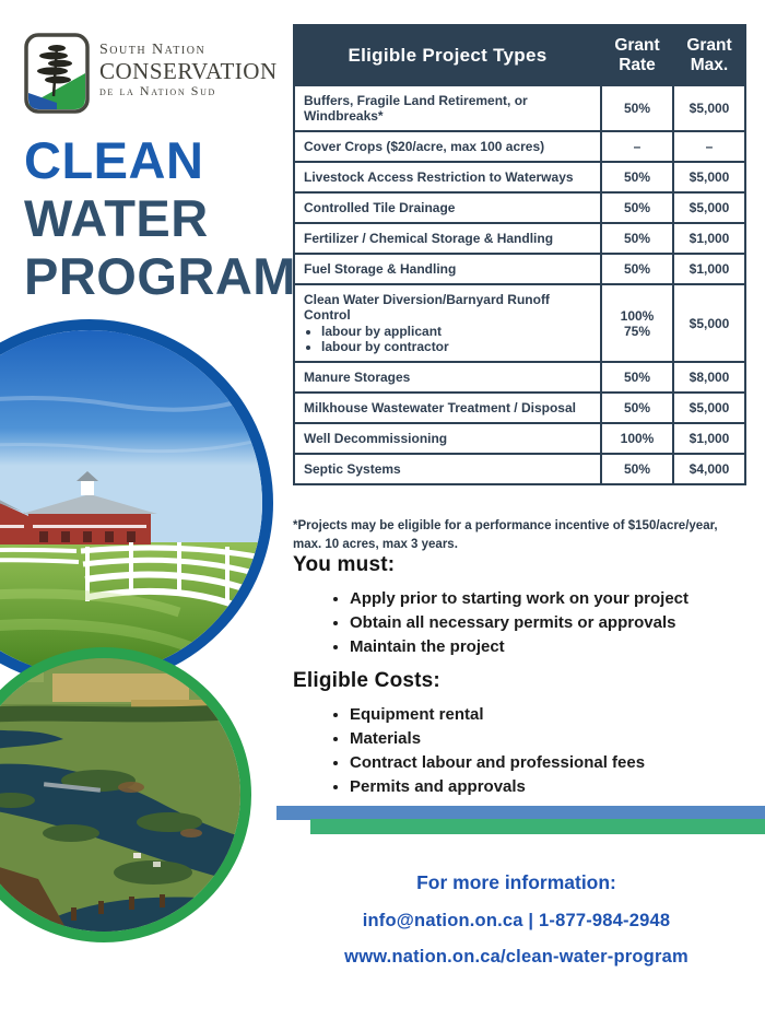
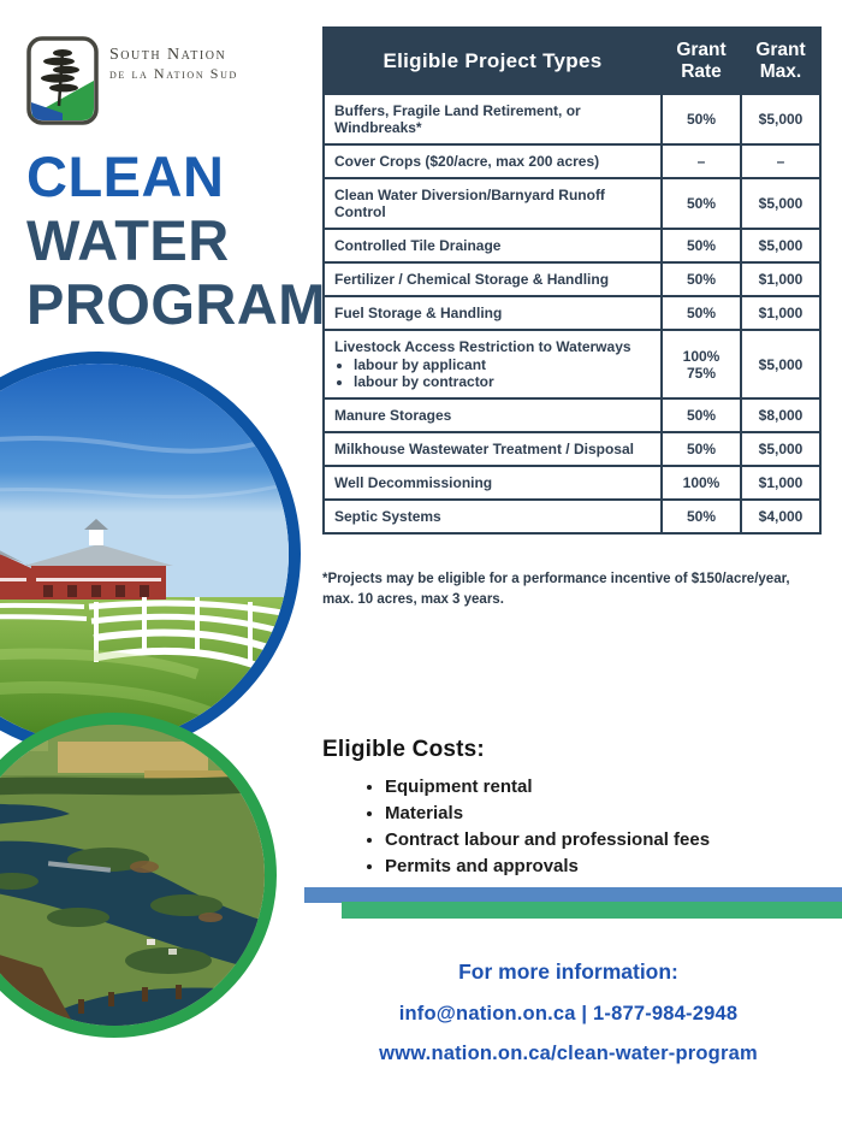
  South Nation
- CONSERVATION
  de la Nation Sud
  CLEAN
  WATER
  PROGRAM
  Eligible Project Types	Grant Rate	Grant Max.
  Buffers, Fragile Land Retirement, or Windbreaks*	50%	$5,000
- Cover Crops ($20/acre, max 100 acres)	–	–
+ Cover Crops ($20/acre, max 200 acres)	–	–
- Livestock Access Restriction to Waterways	50%	$5,000
+ Clean Water Diversion/Barnyard Runoff Control	50%	$5,000
  Controlled Tile Drainage	50%	$5,000
  Fertilizer / Chemical Storage & Handling	50%	$1,000
  Fuel Storage & Handling	50%	$1,000
- Clean Water Diversion/Barnyard Runoff Controllabour by applicantlabour by contractor	100% 75%	$5,000
+ Livestock Access Restriction to Waterwayslabour by applicantlabour by contractor	100% 75%	$5,000
  Manure Storages	50%	$8,000
  Milkhouse Wastewater Treatment / Disposal	50%	$5,000
  Well Decommissioning	100%	$1,000
  Septic Systems	50%	$4,000
  *Projects may be eligible for a performance incentive of $150/acre/year,
  max. 10 acres, max 3 years.
- You must:
- Apply prior to starting work on your project
- Obtain all necessary permits or approvals
- Maintain the project
  Eligible Costs:
  Equipment rental
  Materials
  Contract labour and professional fees
  Permits and approvals
  For more information:
  info@nation.on.ca | 1-877-984-2948
  www.nation.on.ca/clean-water-program
